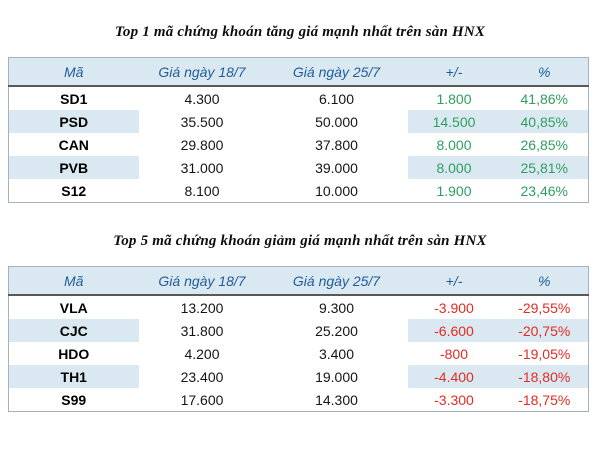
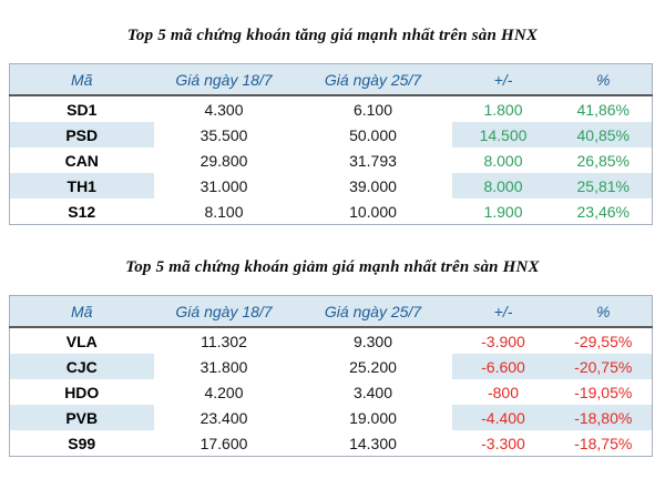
- Top 1 mã chứng khoán tăng giá mạnh nhất trên sàn HNX
+ Top 5 mã chứng khoán tăng giá mạnh nhất trên sàn HNX
  Mã	Giá ngày 18/7	Giá ngày 25/7	+/-	%
  SD1	4.300	6.100	1.800	41,86%
  PSD	35.500	50.000	14.500	40,85%
- CAN	29.800	37.800	8.000	26,85%
+ CAN	29.800	31.793	8.000	26,85%
- PVB	31.000	39.000	8.000	25,81%
+ TH1	31.000	39.000	8.000	25,81%
  S12	8.100	10.000	1.900	23,46%
  Top 5 mã chứng khoán giảm giá mạnh nhất trên sàn HNX
  Mã	Giá ngày 18/7	Giá ngày 25/7	+/-	%
- VLA	13.200	9.300	-3.900	-29,55%
+ VLA	11.302	9.300	-3.900	-29,55%
  CJC	31.800	25.200	-6.600	-20,75%
  HDO	4.200	3.400	-800	-19,05%
- TH1	23.400	19.000	-4.400	-18,80%
+ PVB	23.400	19.000	-4.400	-18,80%
  S99	17.600	14.300	-3.300	-18,75%
